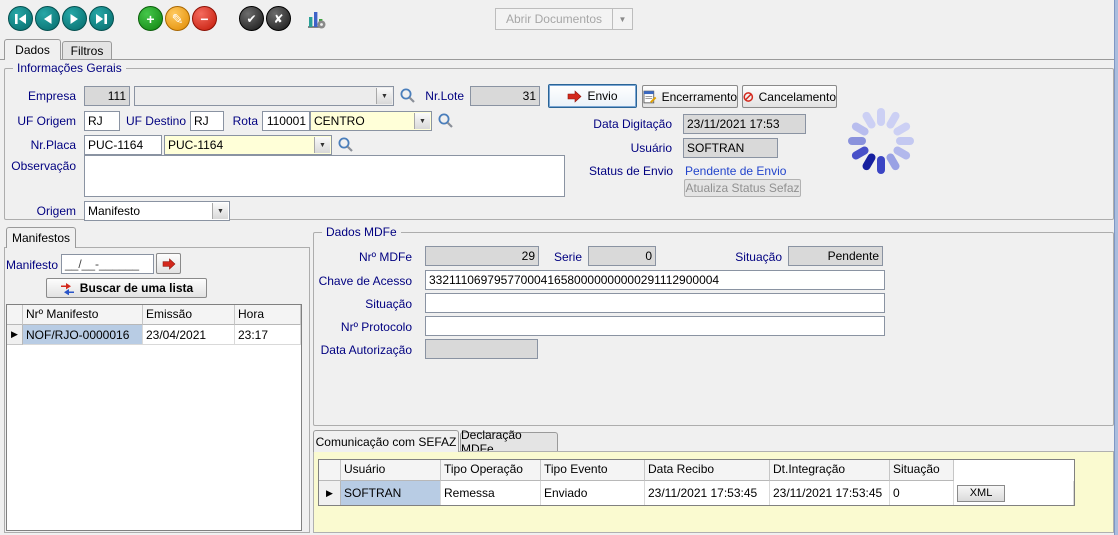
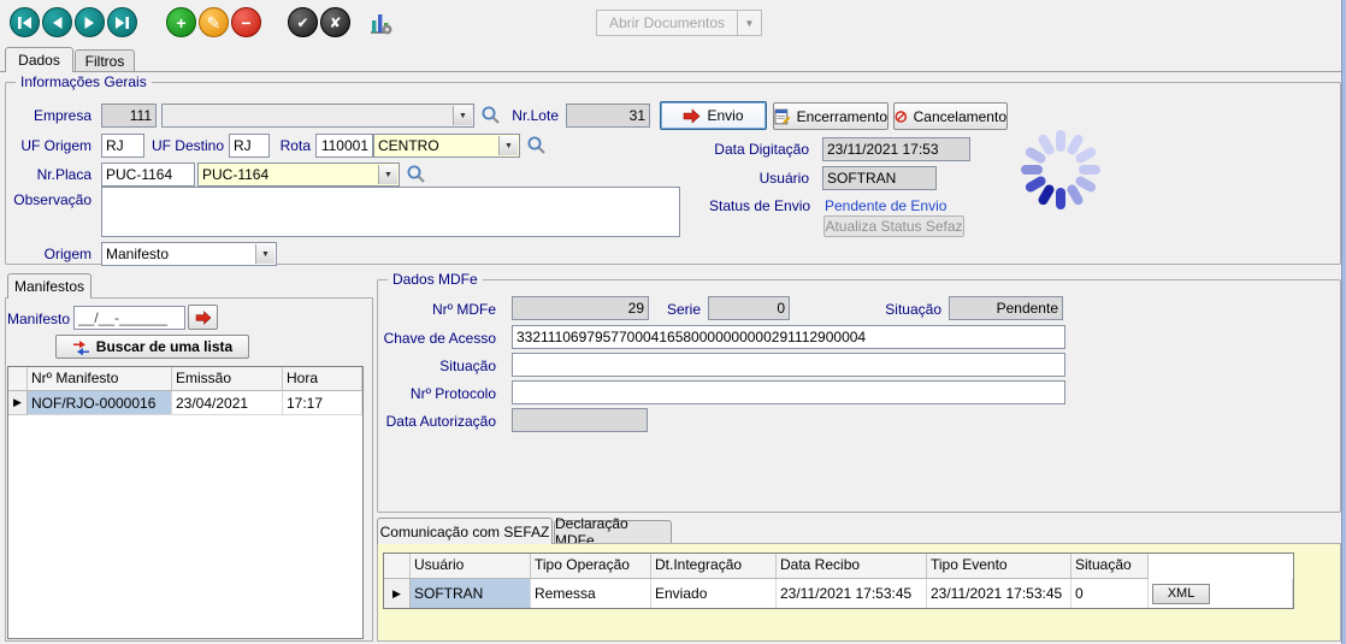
  +
  ✎
  −
  ✔
  ✘
  Abrir Documentos
  ▼
  Dados
  Filtros
  Informações Gerais
  Empresa
  111
  Nr.Lote
  31
  Envio
  Encerramento
  Cancelamento
  UF Origem
  RJ
  UF Destino
  RJ
  Rota
  110001
  CENTRO
  Data Digitação
  23/11/2021 17:53
  Nr.Placa
  PUC-1164
  PUC-1164
  Usuário
  SOFTRAN
  Observação
  Status de Envio
  Pendente de Envio
  Atualiza Status Sefaz
  Origem
  Manifesto
  Manifestos
  Manifesto
  __/__-______
  Buscar de uma lista
  Nrº Manifesto
  Emissão
  Hora
  ▶
  NOF/RJO-0000016
  23/04/2021
- 23:17
+ 17:17
  Dados MDFe
  Nrº MDFe
  29
  Serie
  0
  Situação
  Pendente
  Chave de Acesso
  33211106979577000416580000000000291112900004
  Situação
  Nrº Protocolo
  Data Autorização
  Comunicação com SEFAZ
  Declaração MDFe
  Usuário
  Tipo Operação
- Tipo Evento
+ Dt.Integração
  Data Recibo
- Dt.Integração
+ Tipo Evento
  Situação
  ▶
  SOFTRAN
  Remessa
  Enviado
  23/11/2021 17:53:45
  23/11/2021 17:53:45
  0
  XML
